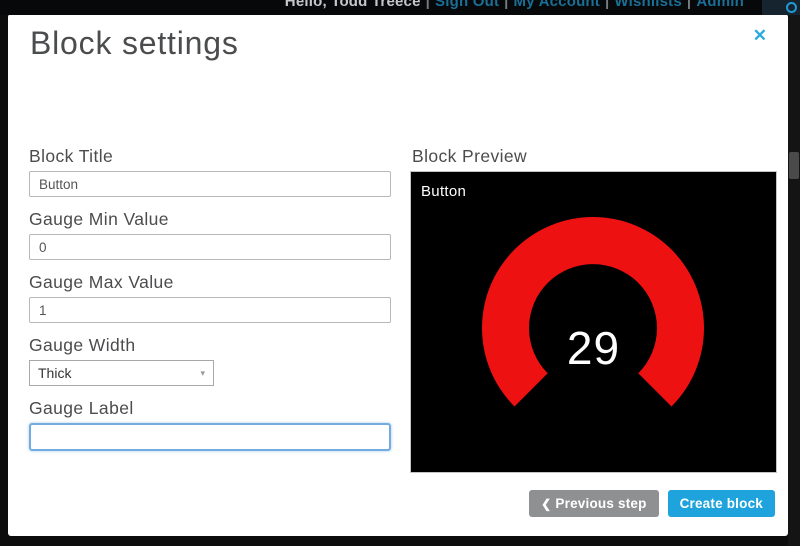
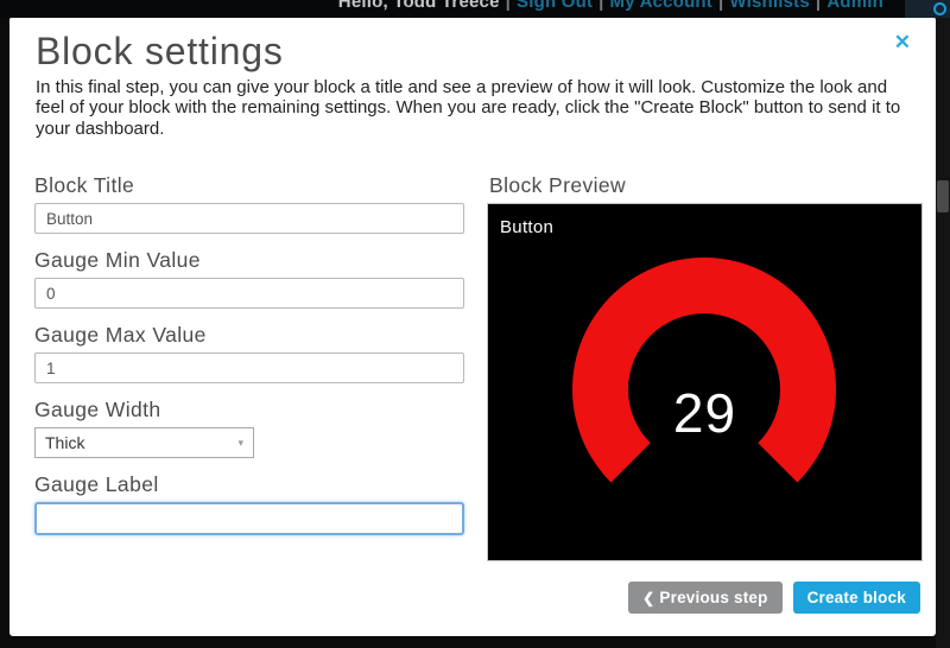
  Hello, Todd Treece | Sign Out | My Account | Wishlists | Admin
  Block settings
  ✕
+ In this final step, you can give your block a title and see a preview of how it will look. Customize the look and feel of your block with the remaining settings. When you are ready, click the "Create Block" button to send it to your dashboard.
  Block Title
  Button
  Gauge Min Value
  0
  Gauge Max Value
  1
  Gauge Width
  Thick
  ▾
  Gauge Label
  Block Preview
  Button
  29
  ❮ Previous step Create block
